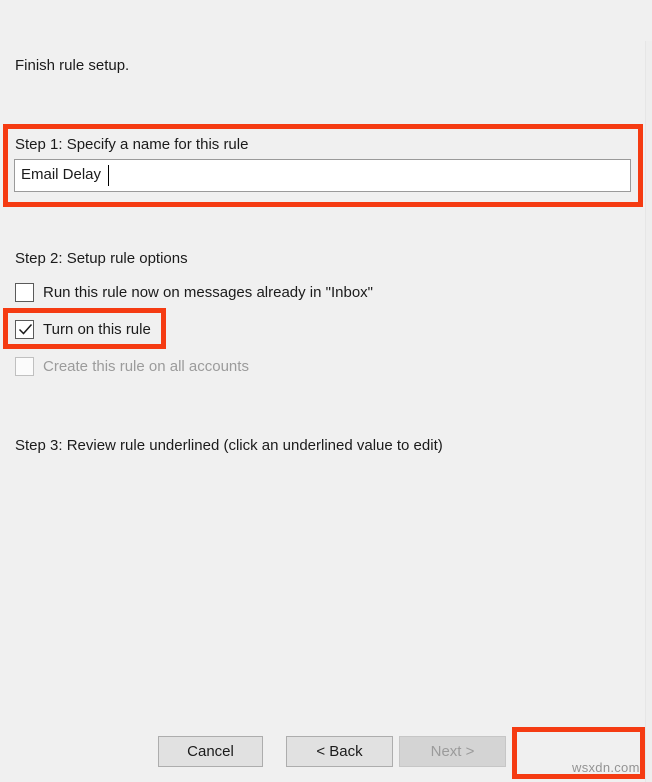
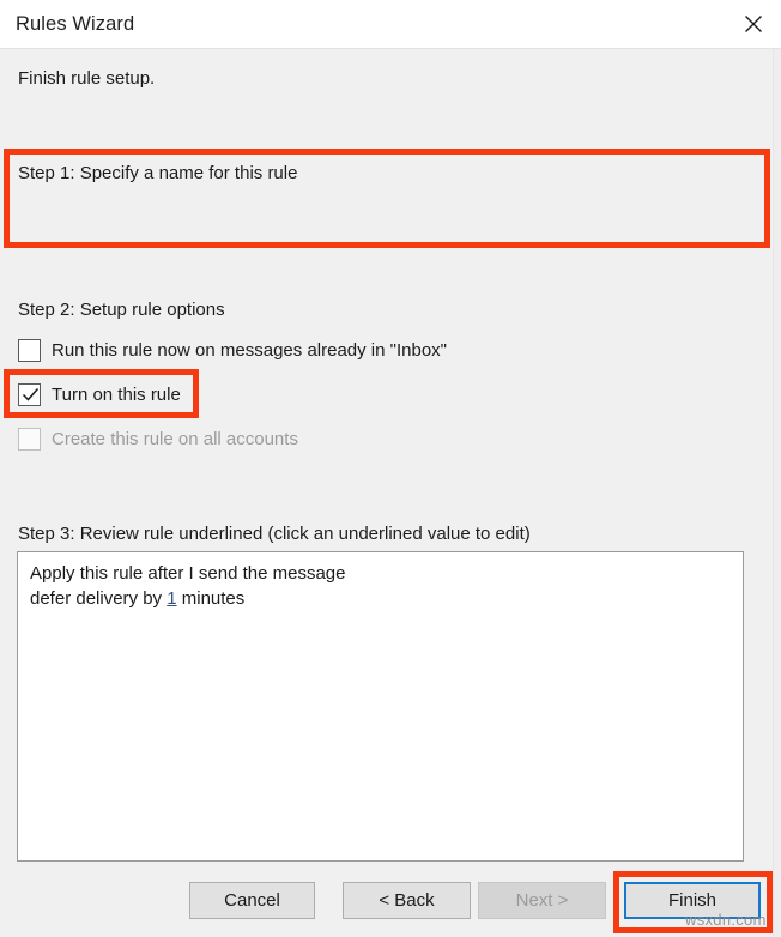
+ Rules Wizard
  Finish rule setup.
  Step 1: Specify a name for this rule
- Email Delay
  Step 2: Setup rule options
  Run this rule now on messages already in "Inbox"
  Turn on this rule
  Create this rule on all accounts
  Step 3: Review rule underlined (click an underlined value to edit)
+ Apply this rule after I send the message
+ defer delivery by 1 minutes
  Cancel
  < Back
  Next >
+ Finish
  wsxdn.com
